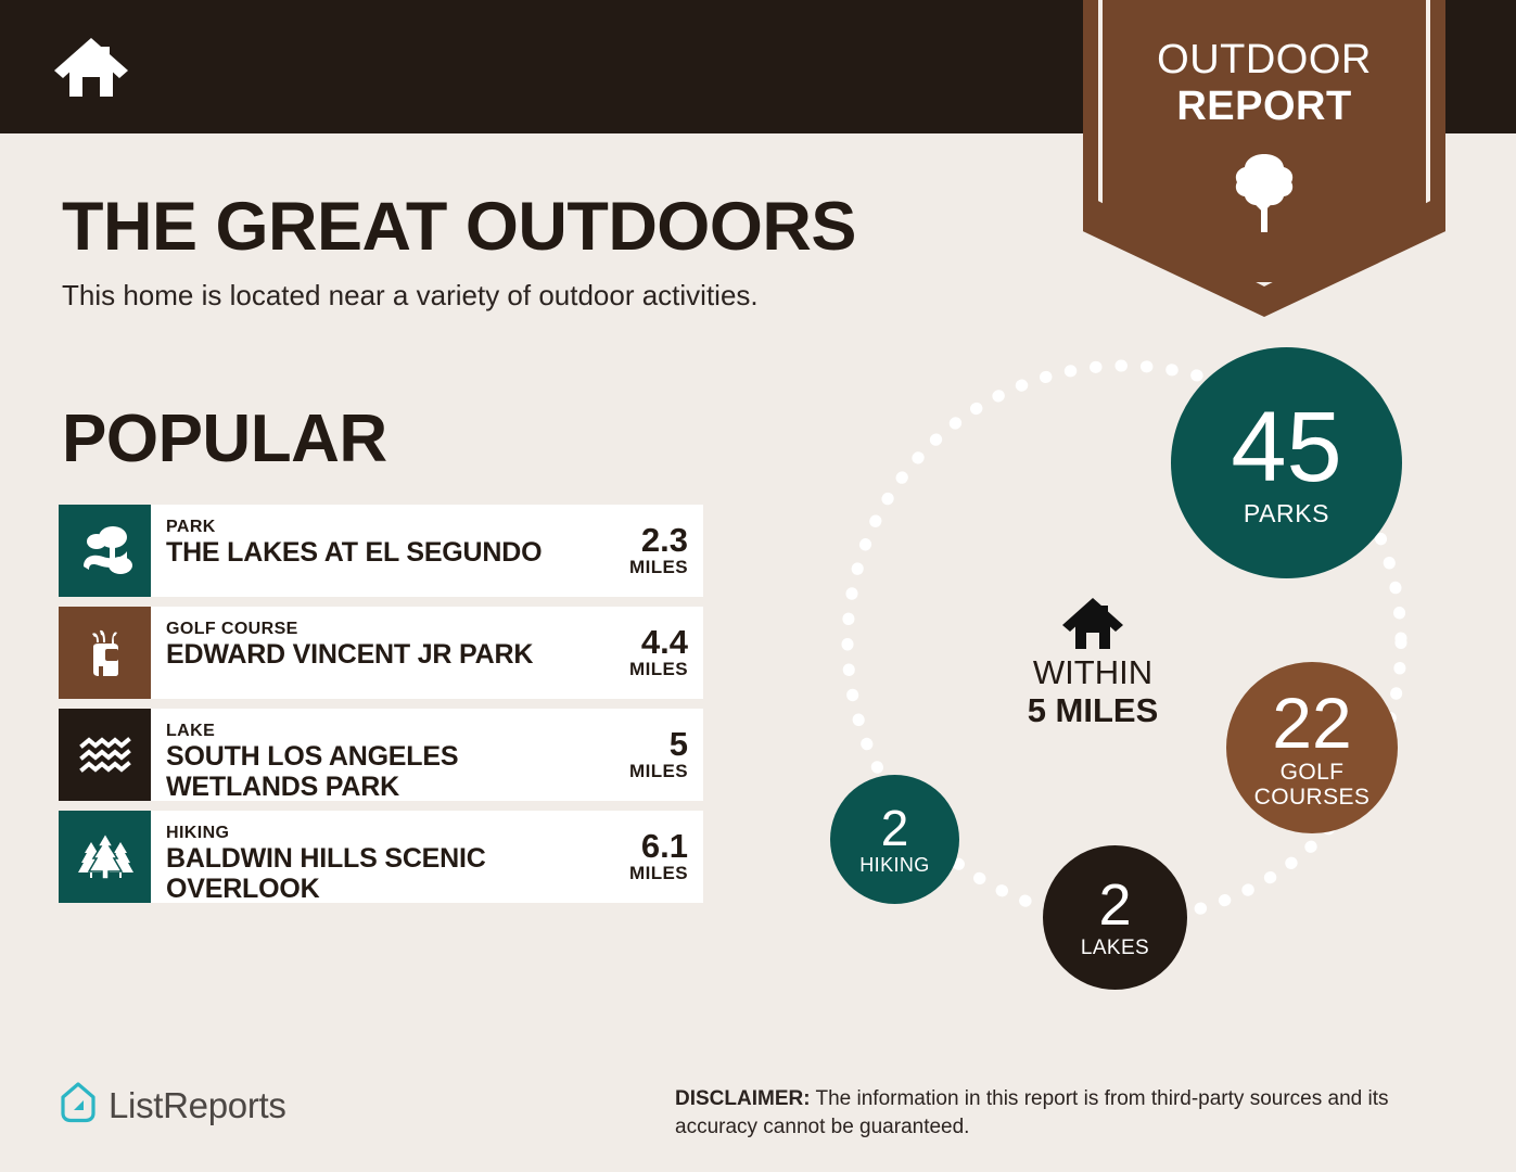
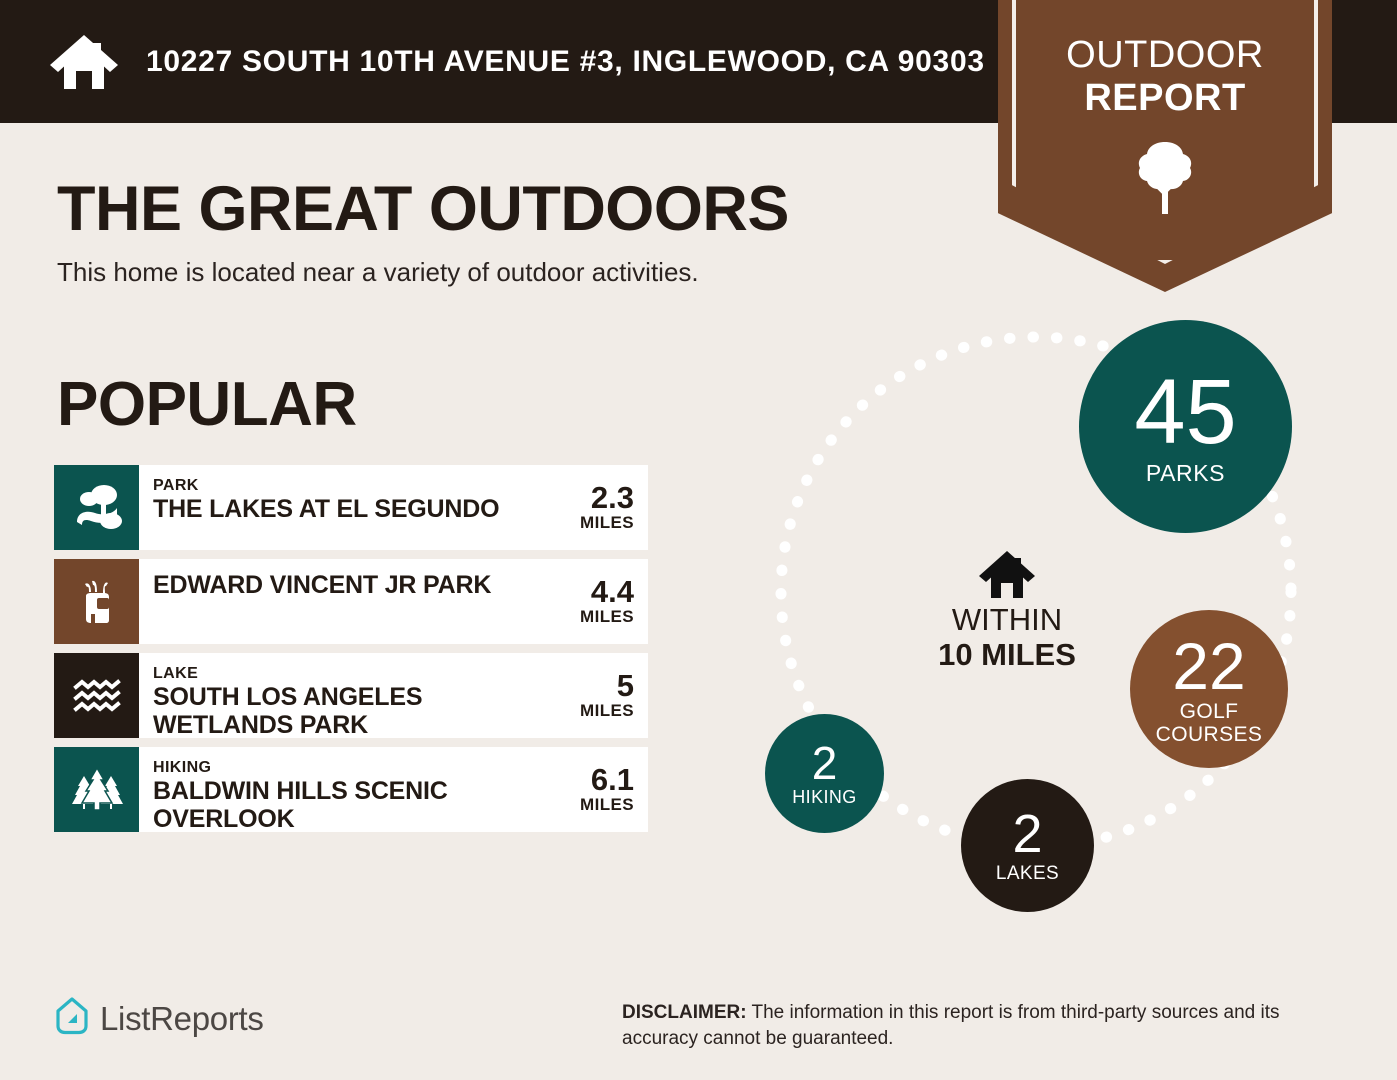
+ 10227 SOUTH 10TH AVENUE #3, INGLEWOOD, CA 90303
  OUTDOOR
  REPORT
  THE GREAT OUTDOORS
  This home is located near a variety of outdoor activities.
  POPULAR
  PARK
  THE LAKES AT EL SEGUNDO
  2.3
  MILES
- GOLF COURSE
  EDWARD VINCENT JR PARK
  4.4
  MILES
  LAKE
  SOUTH LOS ANGELES WETLANDS PARK
  5
  MILES
  HIKING
  BALDWIN HILLS SCENIC OVERLOOK
  6.1
  MILES
  45
  PARKS
  22
  GOLF
  COURSES
  2
  LAKES
  2
  HIKING
  WITHIN
- 5 MILES
+ 10 MILES
  ListReports
  DISCLAIMER: The information in this report is from third-party sources and its accuracy cannot be guaranteed.
